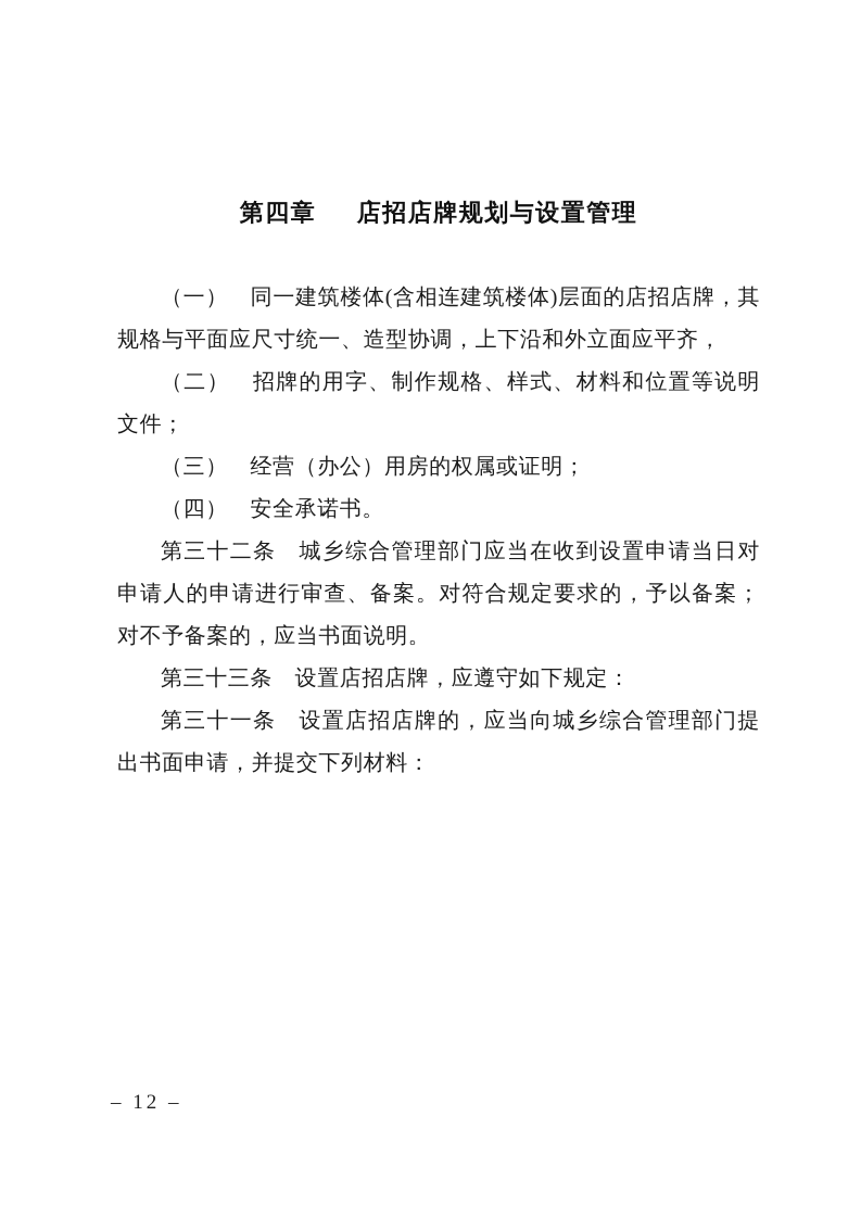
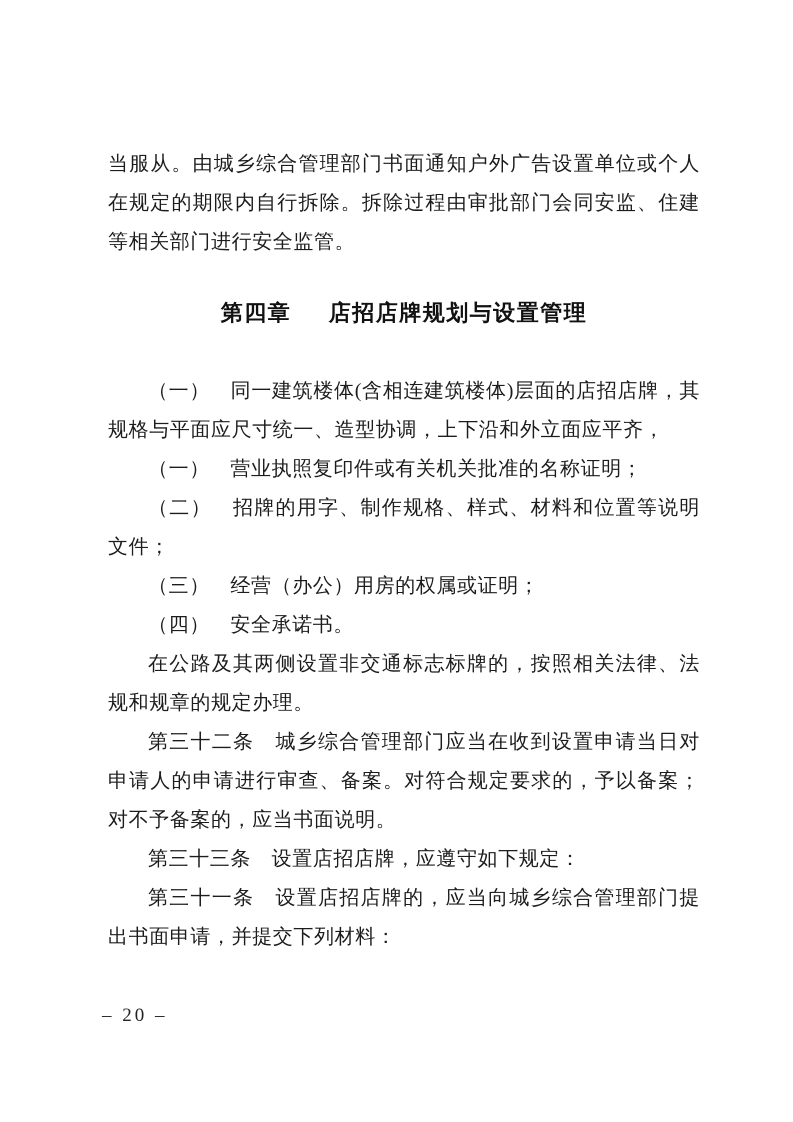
+ 当服从。由城乡综合管理部门书面通知户外广告设置单位或个人在规定的期限内自行拆除。拆除过程由审批部门会同安监、住建等相关部门进行安全监管。
  第四章 店招店牌规划与设置管理
  （一） 同一建筑楼体(含相连建筑楼体)层面的店招店牌，其规格与平面应尺寸统一、造型协调，上下沿和外立面应平齐，
+ （一） 营业执照复印件或有关机关批准的名称证明；
  （二） 招牌的用字、制作规格、样式、材料和位置等说明文件；
  （三） 经营（办公）用房的权属或证明；
  （四） 安全承诺书。
+ 在公路及其两侧设置非交通标志标牌的，按照相关法律、法规和规章的规定办理。
  第三十二条 城乡综合管理部门应当在收到设置申请当日对申请人的申请进行审查、备案。对符合规定要求的，予以备案；对不予备案的，应当书面说明。
  第三十三条 设置店招店牌，应遵守如下规定：
  第三十一条 设置店招店牌的，应当向城乡综合管理部门提出书面申请，并提交下列材料：
- – 12 –
+ – 20 –
